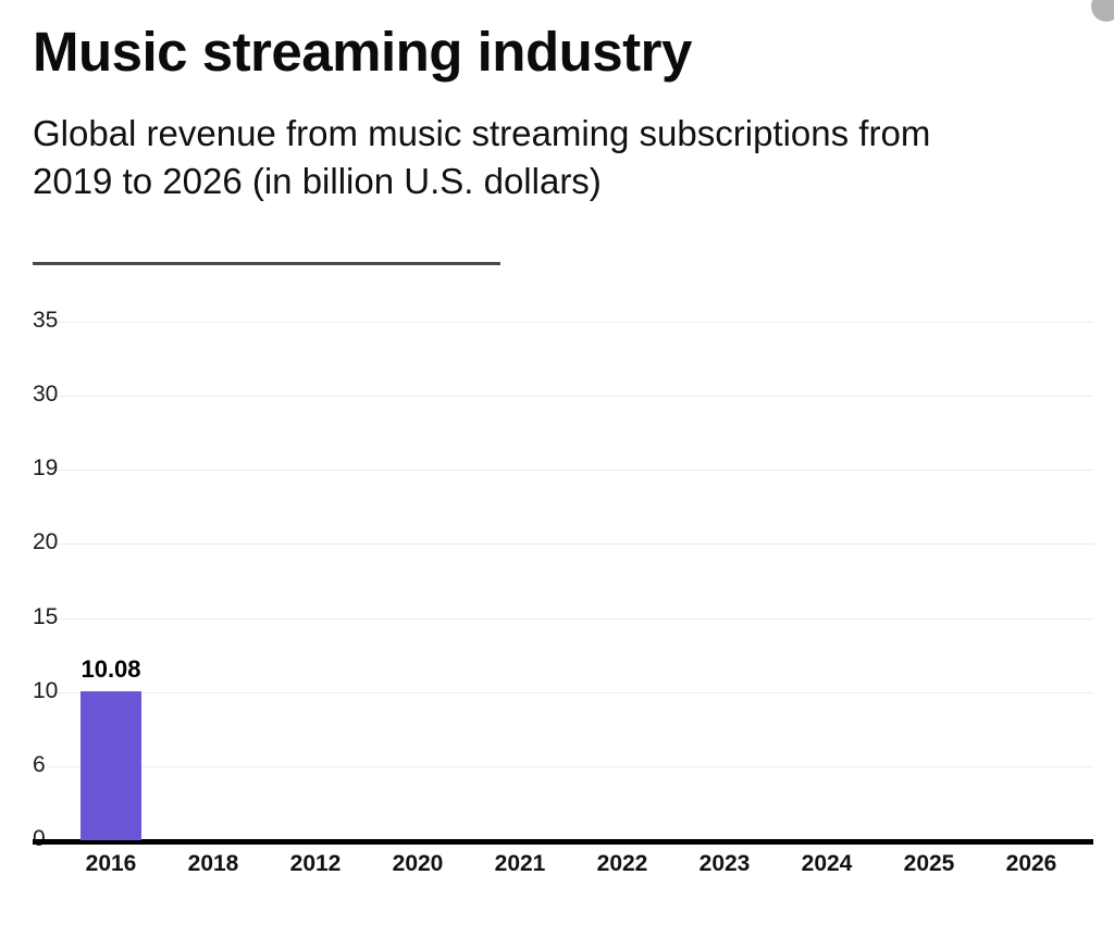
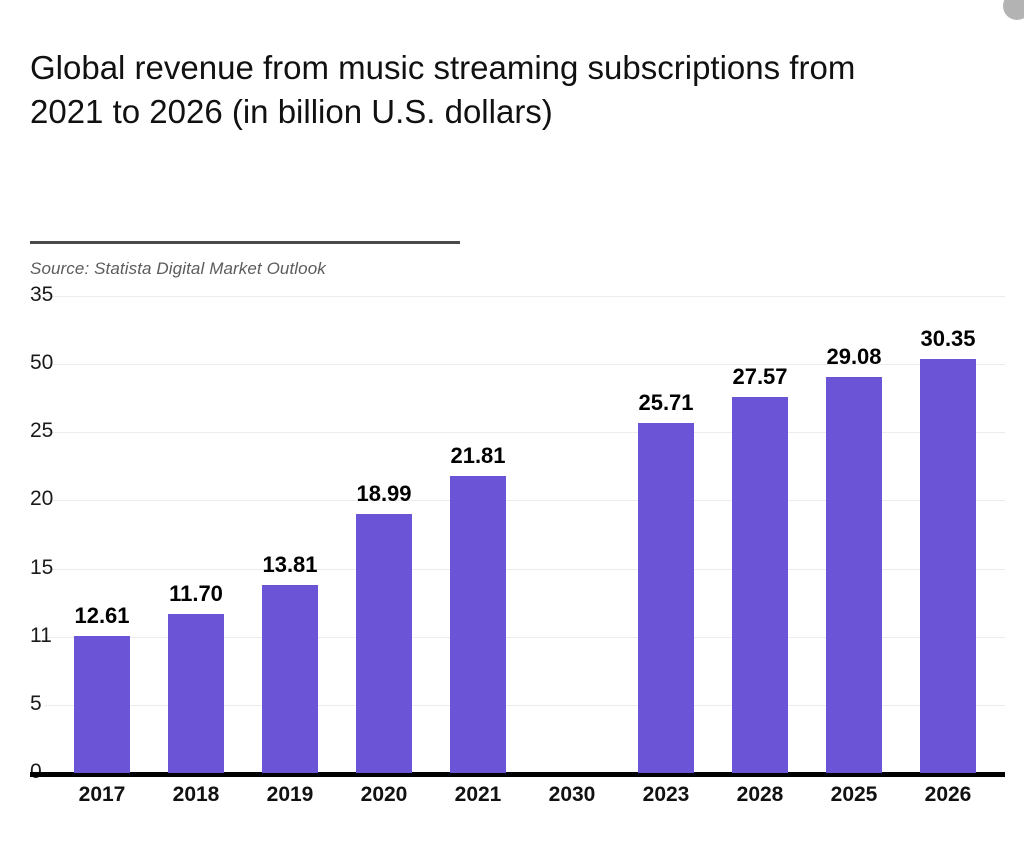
- Music streaming industry
- Global revenue from music streaming subscriptions from 2019 to 2026 (in billion U.S. dollars)
+ Global revenue from music streaming subscriptions from 2021 to 2026 (in billion U.S. dollars)
+ Source: Statista Digital Market Outlook
- 6
+ 5
- 10
+ 11
  15
  20
- 19
+ 25
- 30
+ 50
  35
- 10.08
+ 12.61
+ 11.70
+ 13.81
+ 18.99
+ 21.81
+ 25.71
+ 27.57
+ 29.08
+ 30.35
- 2016
+ 2017
  2018
- 2012
+ 2019
  2020
  2021
- 2022
+ 2030
  2023
- 2024
+ 2028
  2025
  2026
